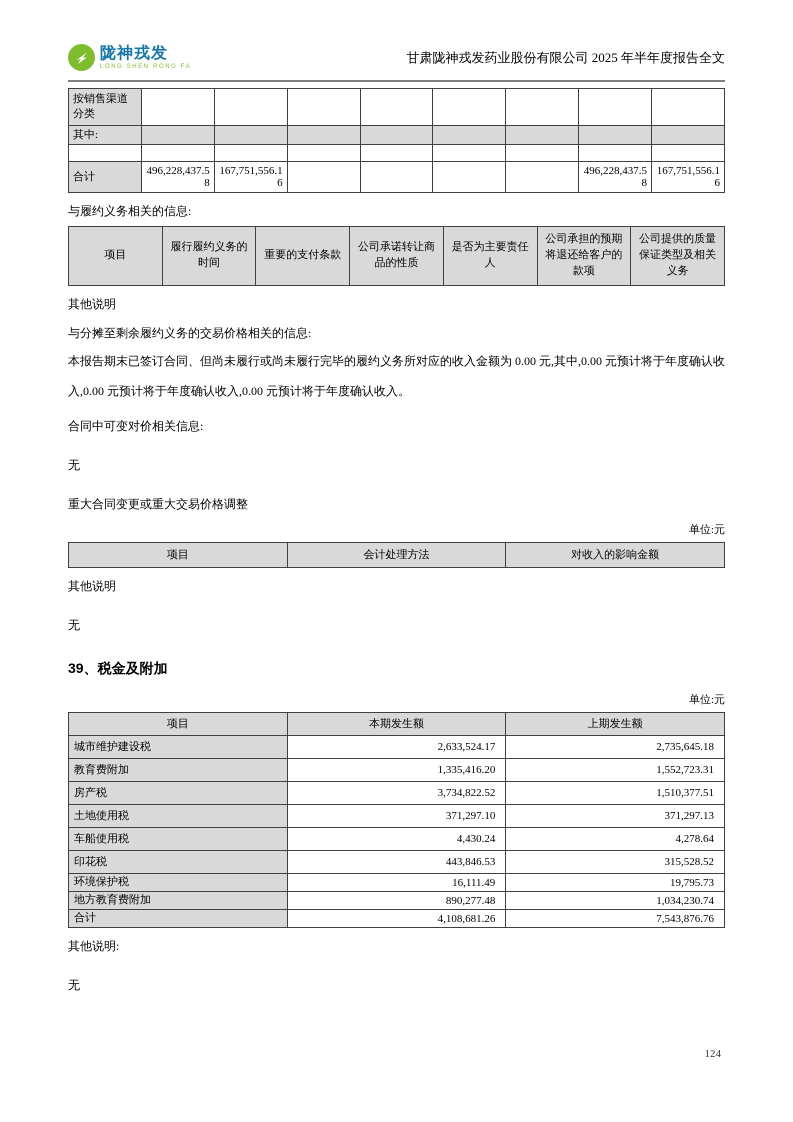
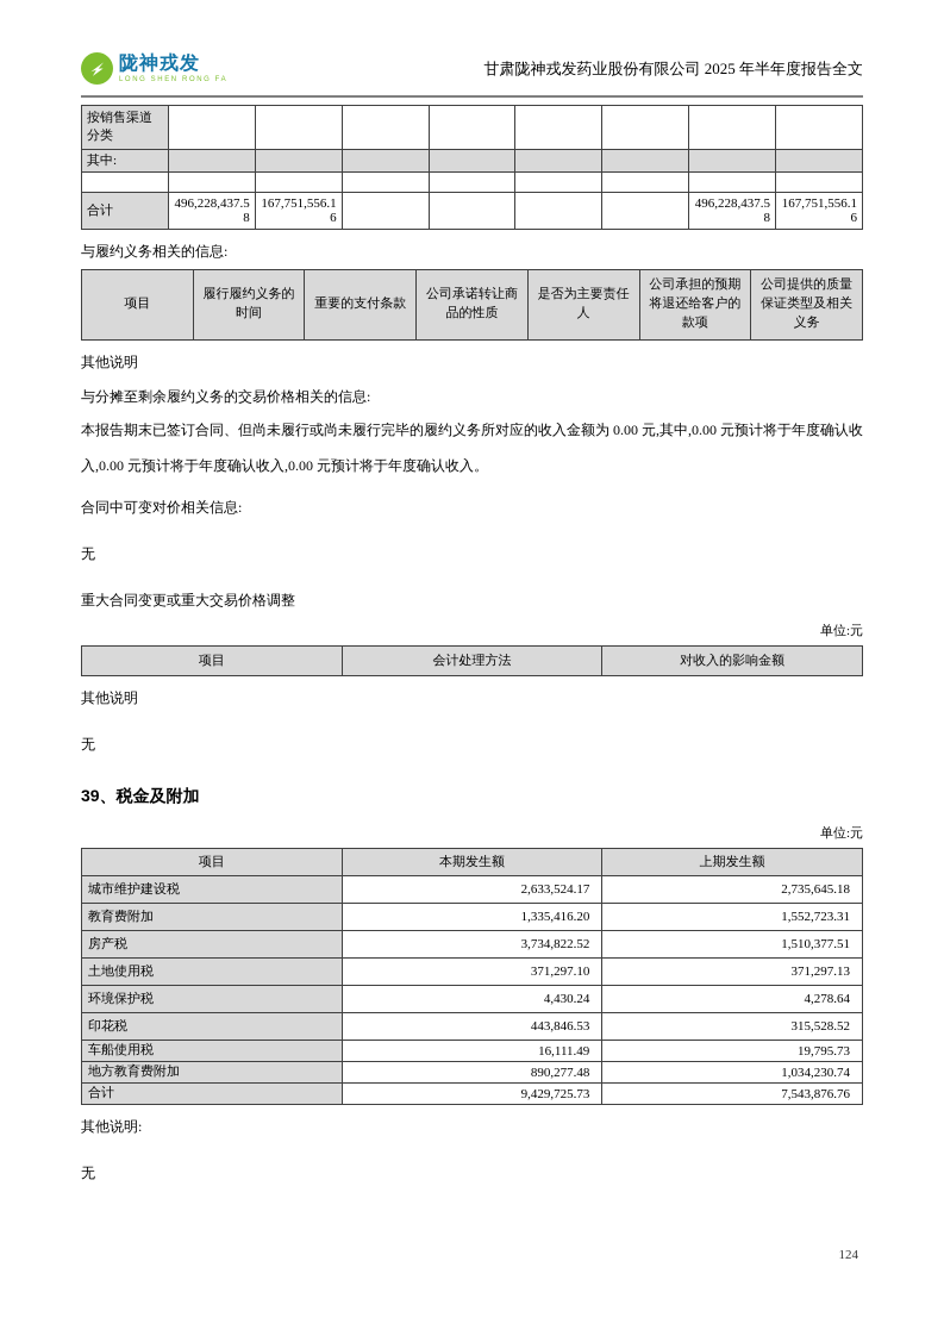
  陇神戎发
  甘肃陇神戎发药业股份有限公司 2025 年半年度报告全文
  按销售渠道分类
  其中:
  合计	496,228,437.58	167,751,556.16					496,228,437.58	167,751,556.16
  与履约义务相关的信息:
  项目	履行履约义务的时间	重要的支付条款	公司承诺转让商品的性质	是否为主要责任人	公司承担的预期将退还给客户的款项	公司提供的质量保证类型及相关义务
  其他说明
  与分摊至剩余履约义务的交易价格相关的信息:
  本报告期末已签订合同、但尚未履行或尚未履行完毕的履约义务所对应的收入金额为 0.00 元,其中,0.00 元预计将于年度确认收入,0.00 元预计将于年度确认收入,0.00 元预计将于年度确认收入。
  合同中可变对价相关信息:
  无
  重大合同变更或重大交易价格调整
  单位:元
  项目	会计处理方法	对收入的影响金额
  其他说明
  无
  39、税金及附加
  单位:元
  项目	本期发生额	上期发生额
  城市维护建设税	2,633,524.17	2,735,645.18
  教育费附加	1,335,416.20	1,552,723.31
  房产税	3,734,822.52	1,510,377.51
  土地使用税	371,297.10	371,297.13
- 车船使用税	4,430.24	4,278.64
+ 环境保护税	4,430.24	4,278.64
  印花税	443,846.53	315,528.52
- 环境保护税	16,111.49	19,795.73
+ 车船使用税	16,111.49	19,795.73
  地方教育费附加	890,277.48	1,034,230.74
- 合计	4,108,681.26	7,543,876.76
+ 合计	9,429,725.73	7,543,876.76
  其他说明:
  无
  124
